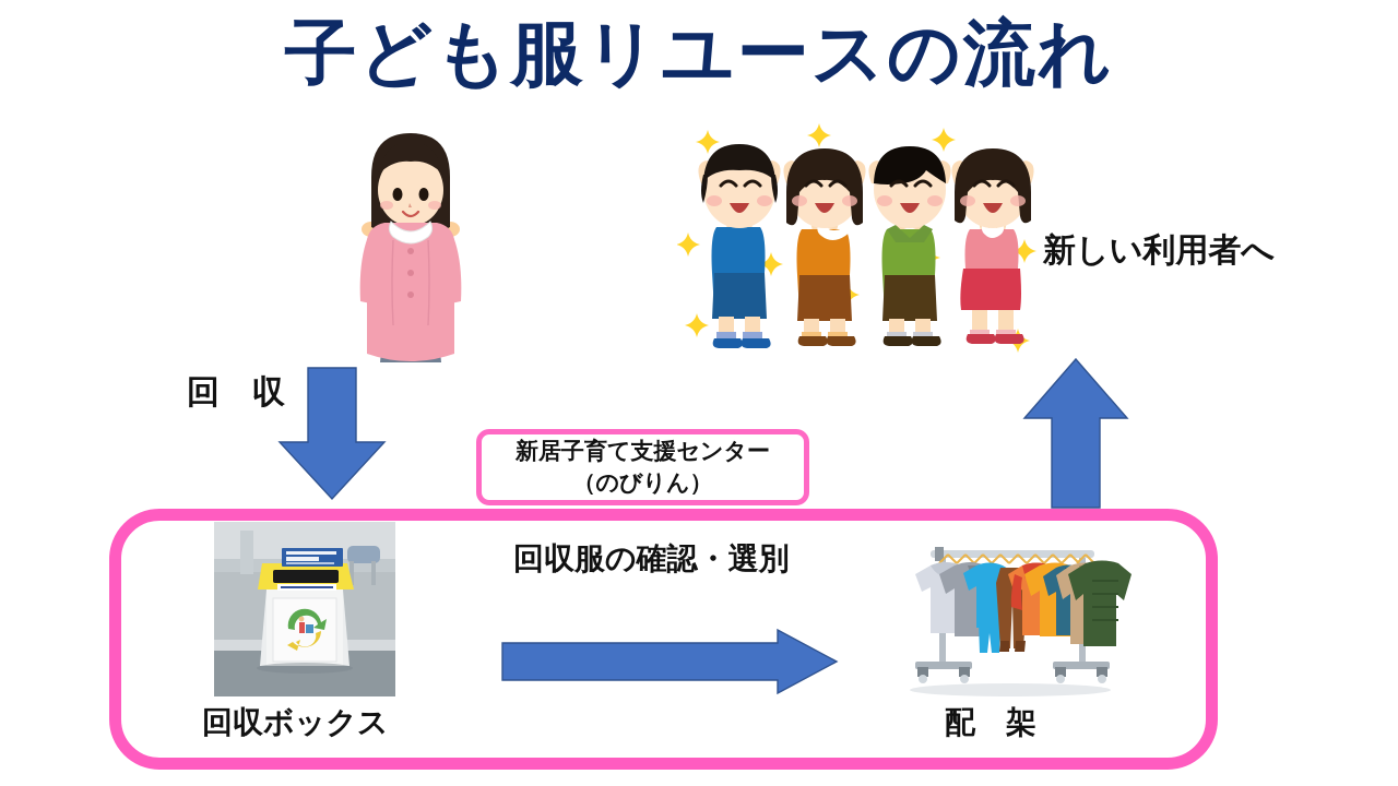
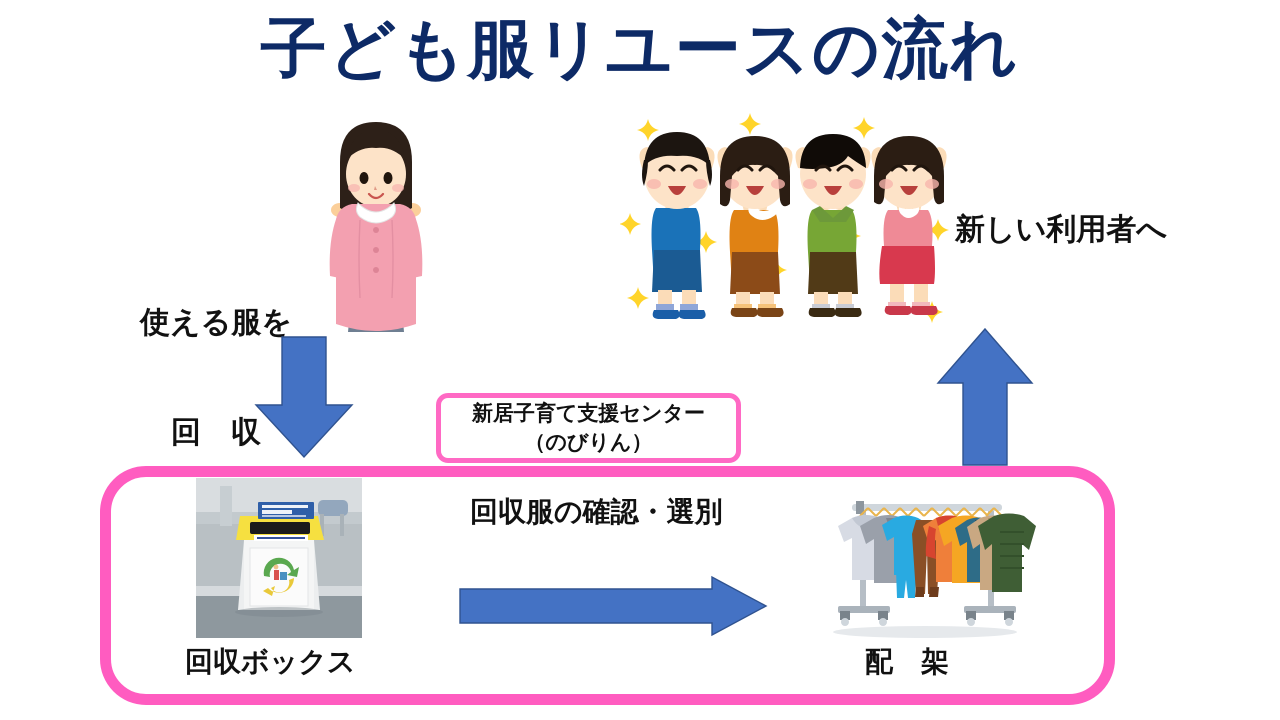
  子ども服リユースの流れ
+ 使える服を
  回 収
  新しい利用者へ
  新居子育て支援センター
  （のびりん）
  回収服の確認・選別
  回収ボックス
  配 架
